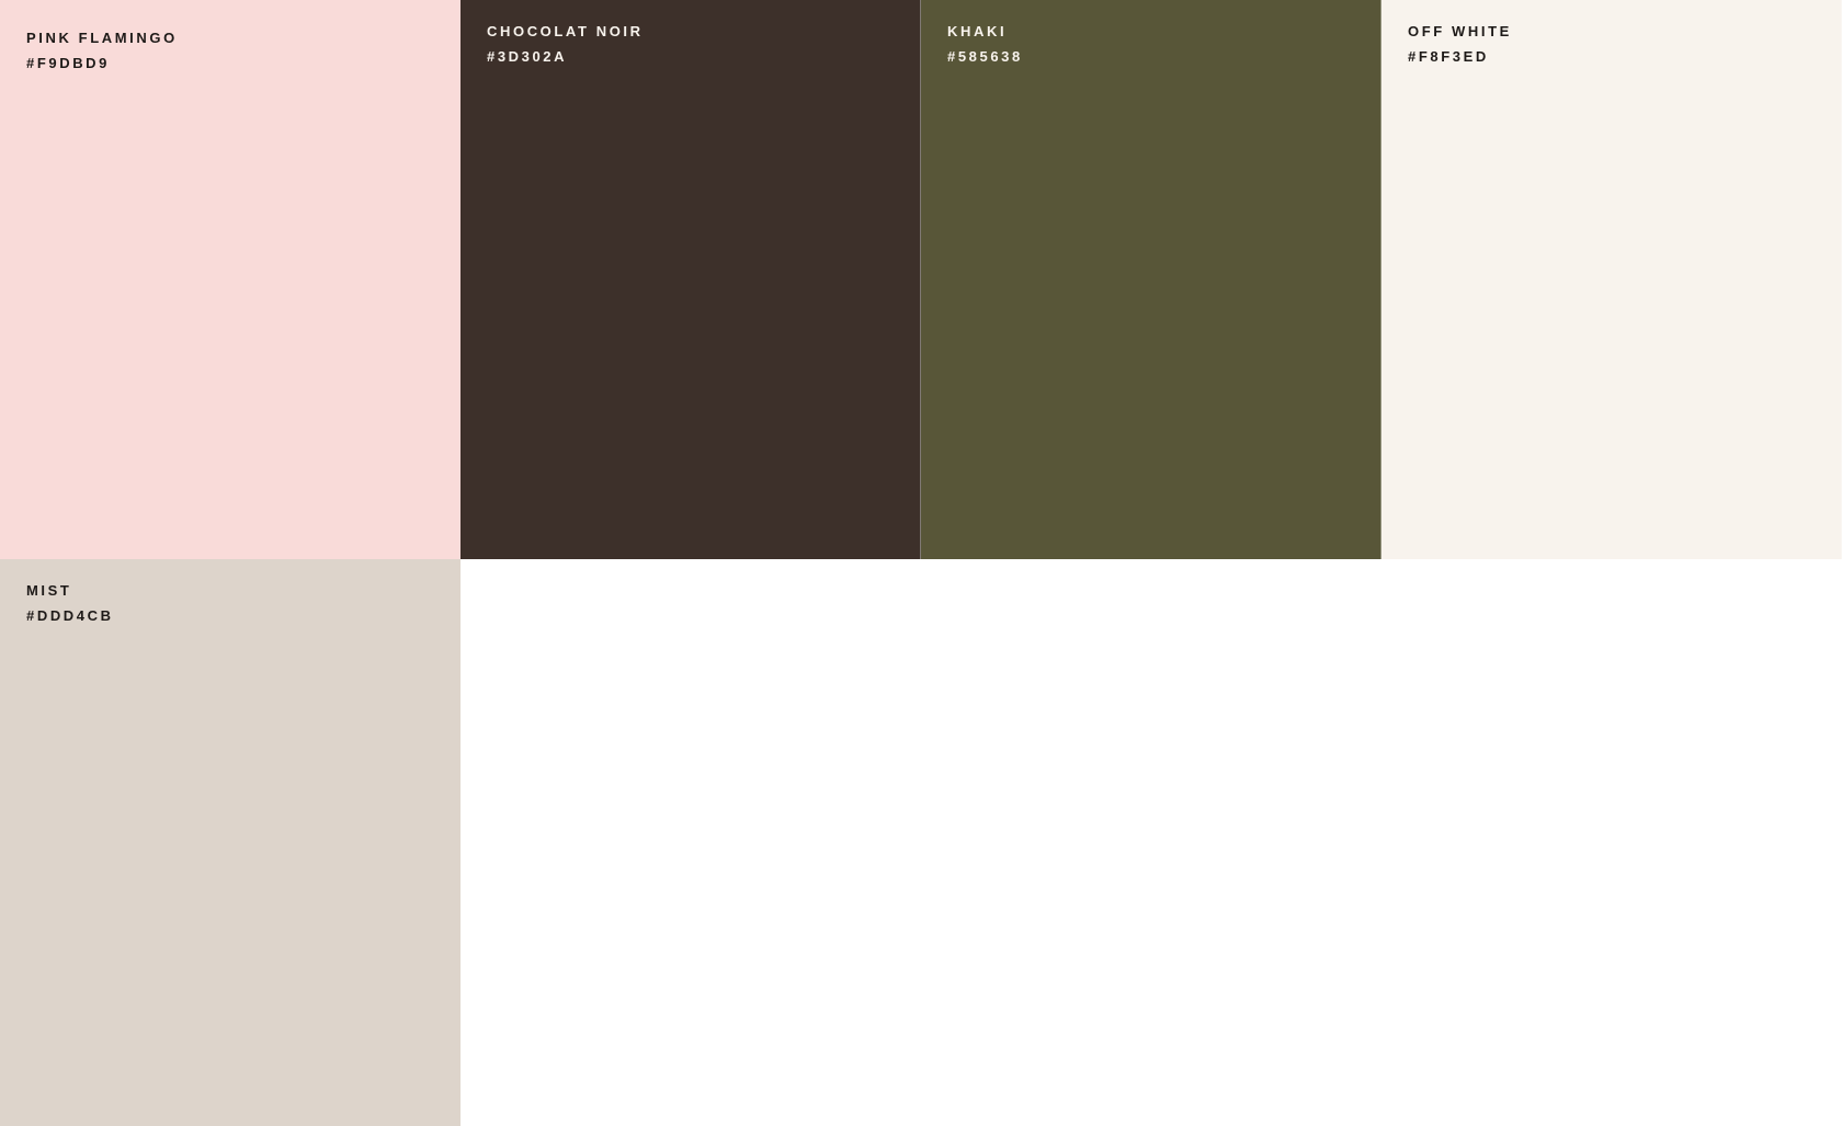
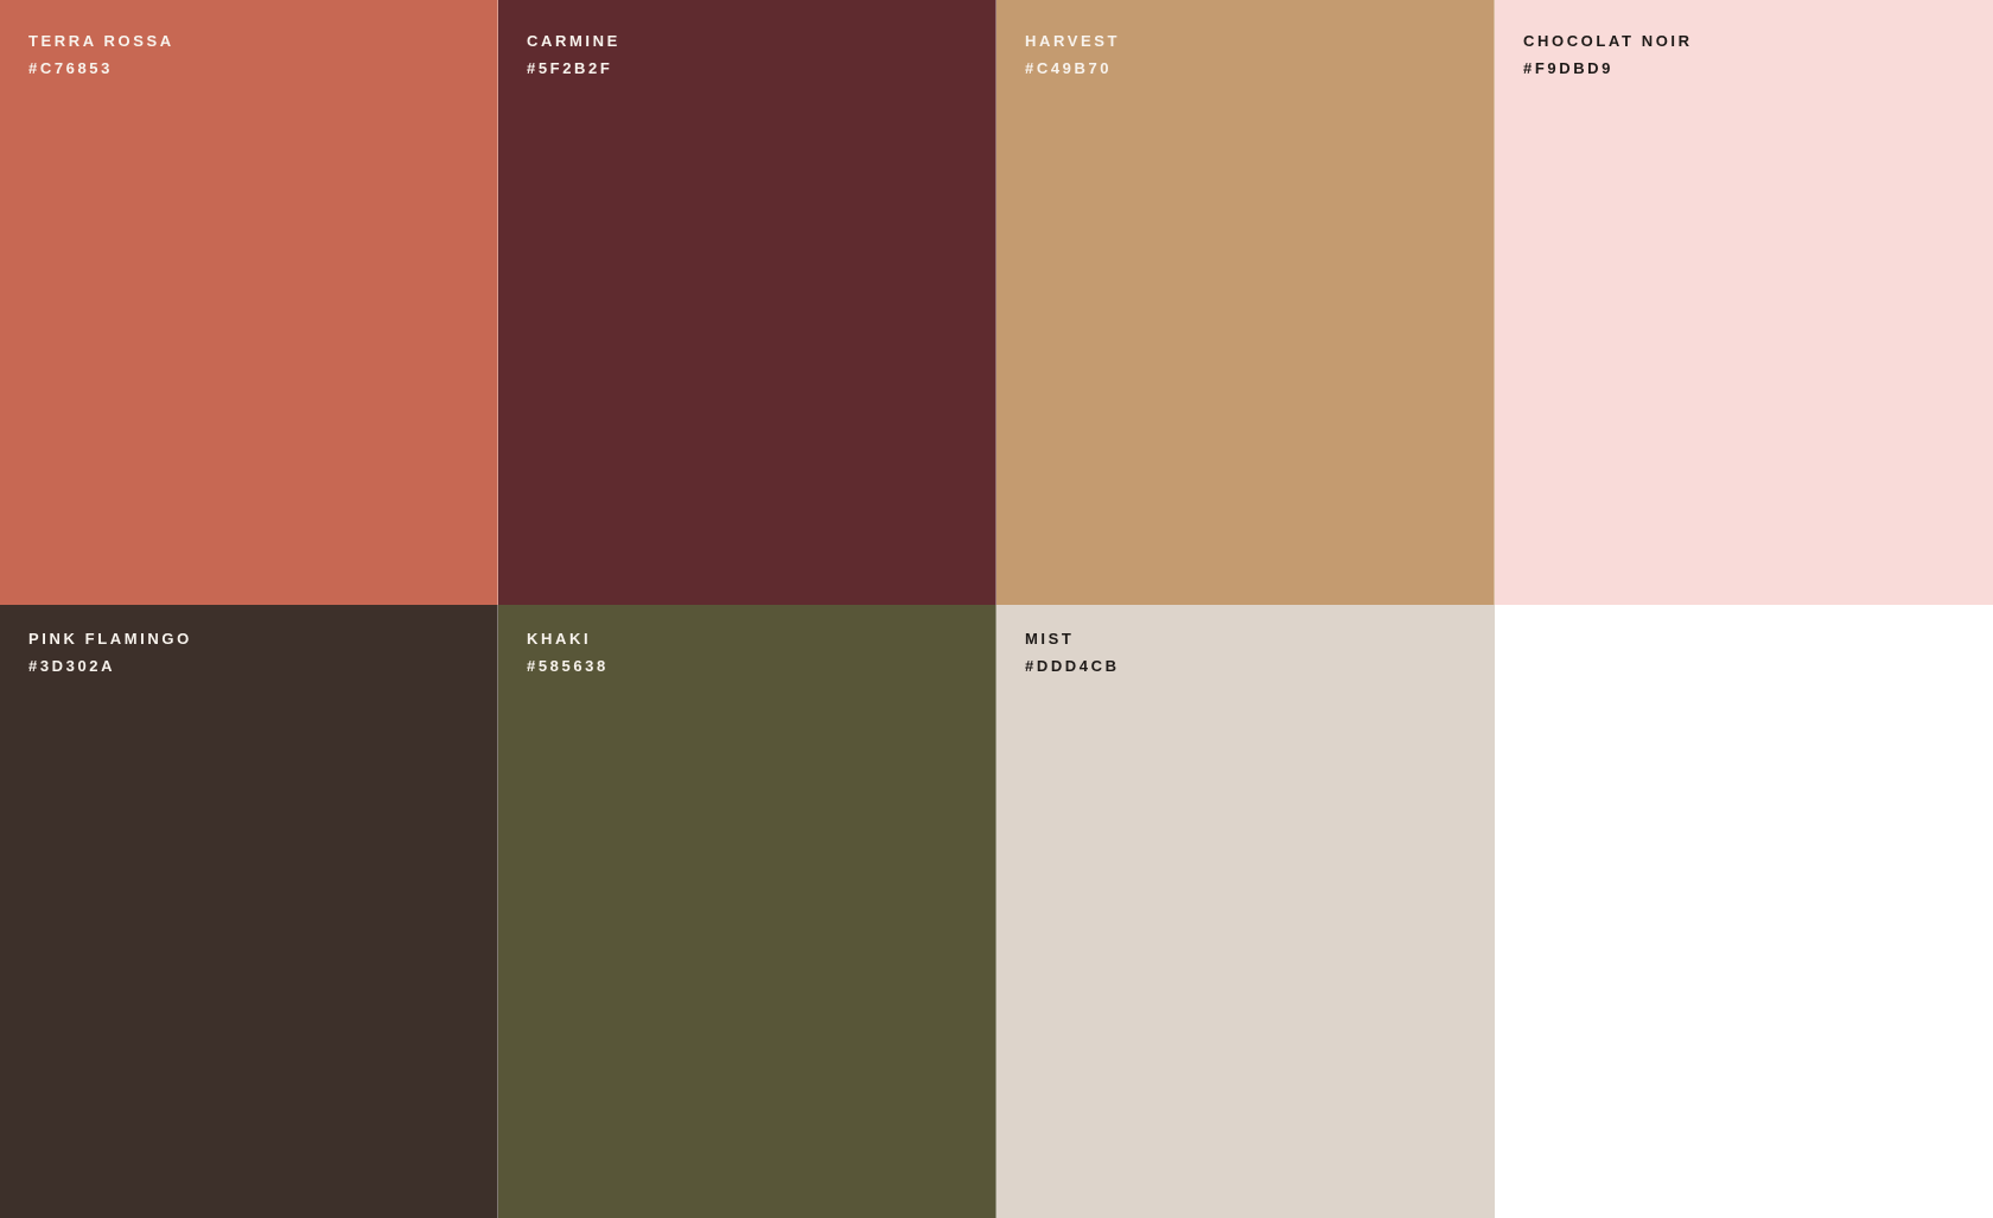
+ TERRA ROSSA
+ #C76853
+ CARMINE
+ #5F2B2F
+ HARVEST
+ #C49B70
- PINK FLAMINGO
+ CHOCOLAT NOIR
  #F9DBD9
- CHOCOLAT NOIR
+ PINK FLAMINGO
  #3D302A
  KHAKI
  #585638
- OFF WHITE
- #F8F3ED
  MIST
  #DDD4CB
